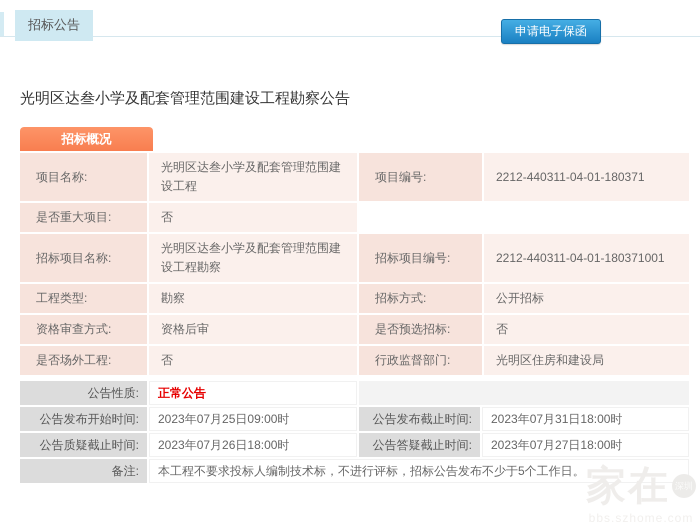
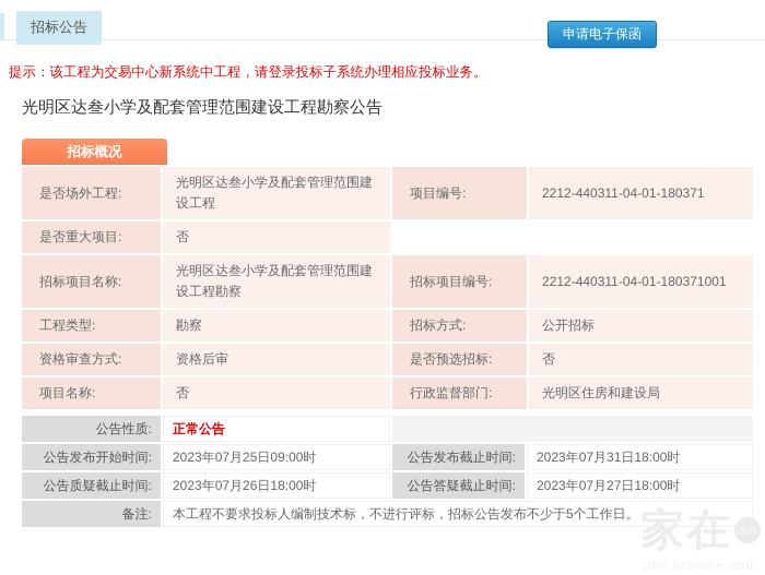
  招标公告
  申请电子保函
+ 提示：该工程为交易中心新系统中工程，请登录投标子系统办理相应投标业务。
  光明区达叁小学及配套管理范围建设工程勘察公告
  招标概况
- 项目名称:	光明区达叁小学及配套管理范围建设工程	项目编号:	2212-440311-04-01-180371
+ 是否场外工程:	光明区达叁小学及配套管理范围建设工程	项目编号:	2212-440311-04-01-180371
  是否重大项目:	否
  招标项目名称:	光明区达叁小学及配套管理范围建设工程勘察	招标项目编号:	2212-440311-04-01-180371001
  工程类型:	勘察	招标方式:	公开招标
  资格审查方式:	资格后审	是否预选招标:	否
- 是否场外工程:	否	行政监督部门:	光明区住房和建设局
+ 项目名称:	否	行政监督部门:	光明区住房和建设局
  公告性质:	正常公告
  公告发布开始时间:	2023年07月25日09:00时	公告发布截止时间:	2023年07月31日18:00时
  公告质疑截止时间:	2023年07月26日18:00时	公告答疑截止时间:	2023年07月27日18:00时
  备注:	本工程不要求投标人编制技术标，不进行评标，招标公告发布不少于5个工作日。
